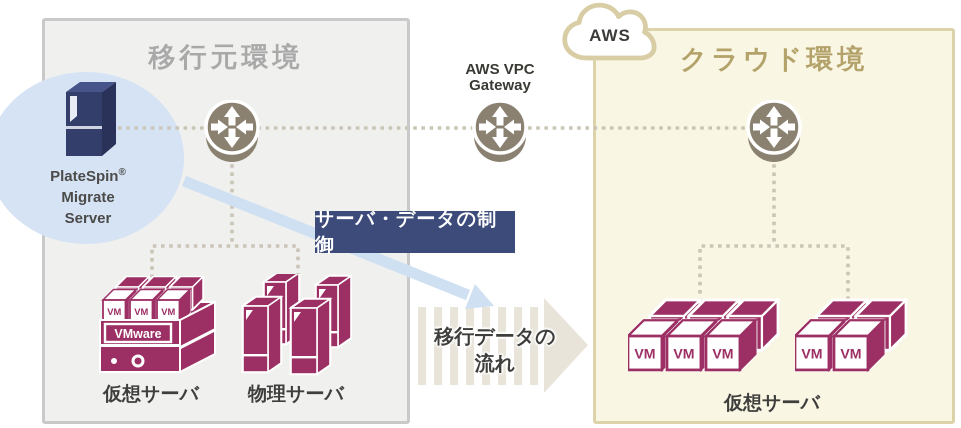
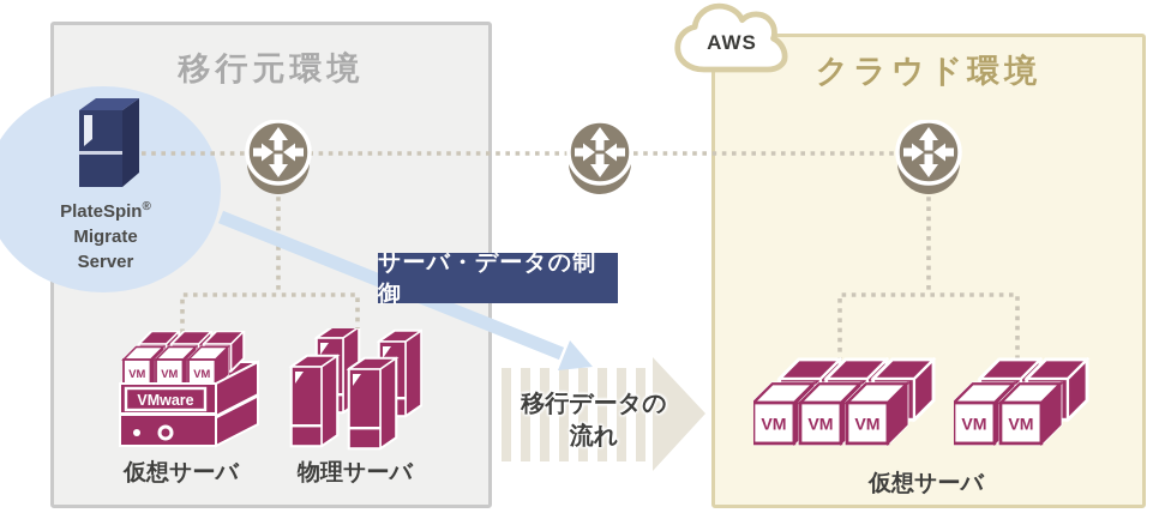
  移行元環境
  クラウド環境
  PlateSpin®
  Migrate
  Server
- AWS VPC
- Gateway
  AWS
  VMware
  仮想サーバ
  物理サーバ
  仮想サーバ
  サーバ・データの制御
  移行データの
  流れ
